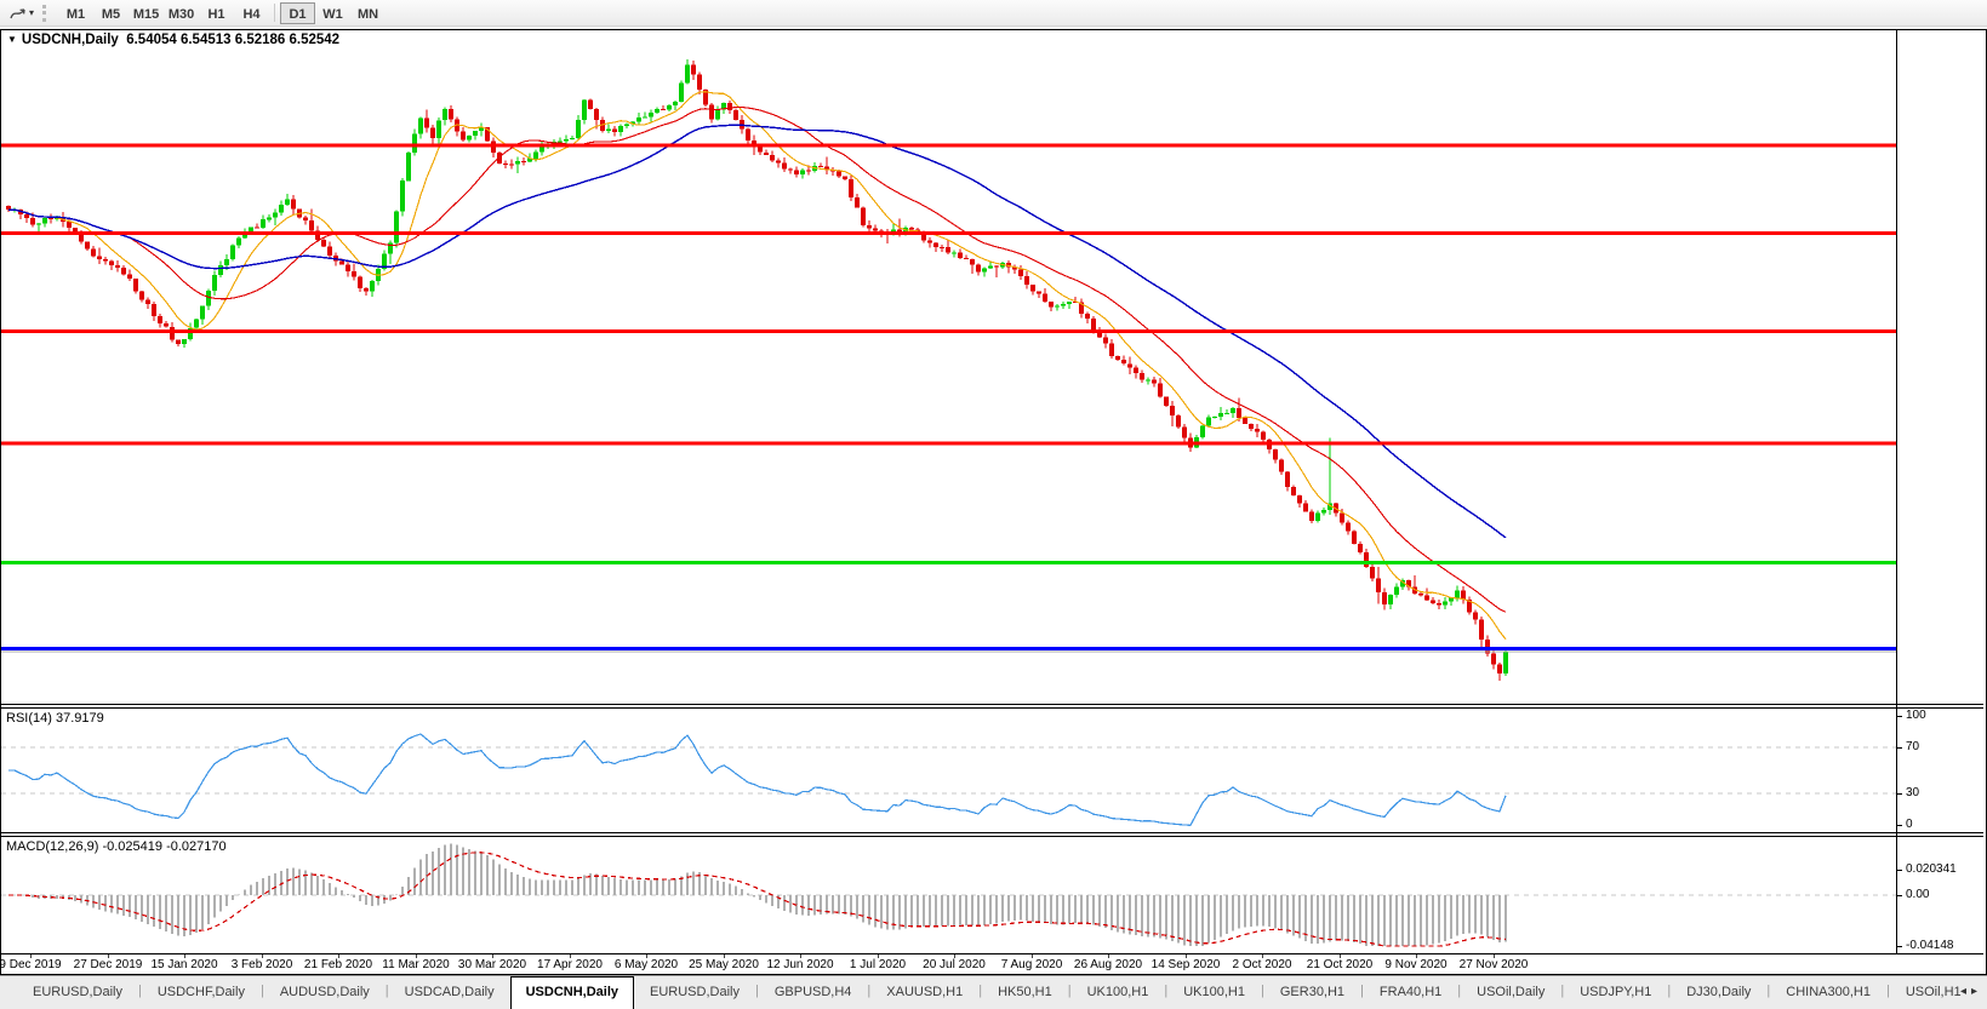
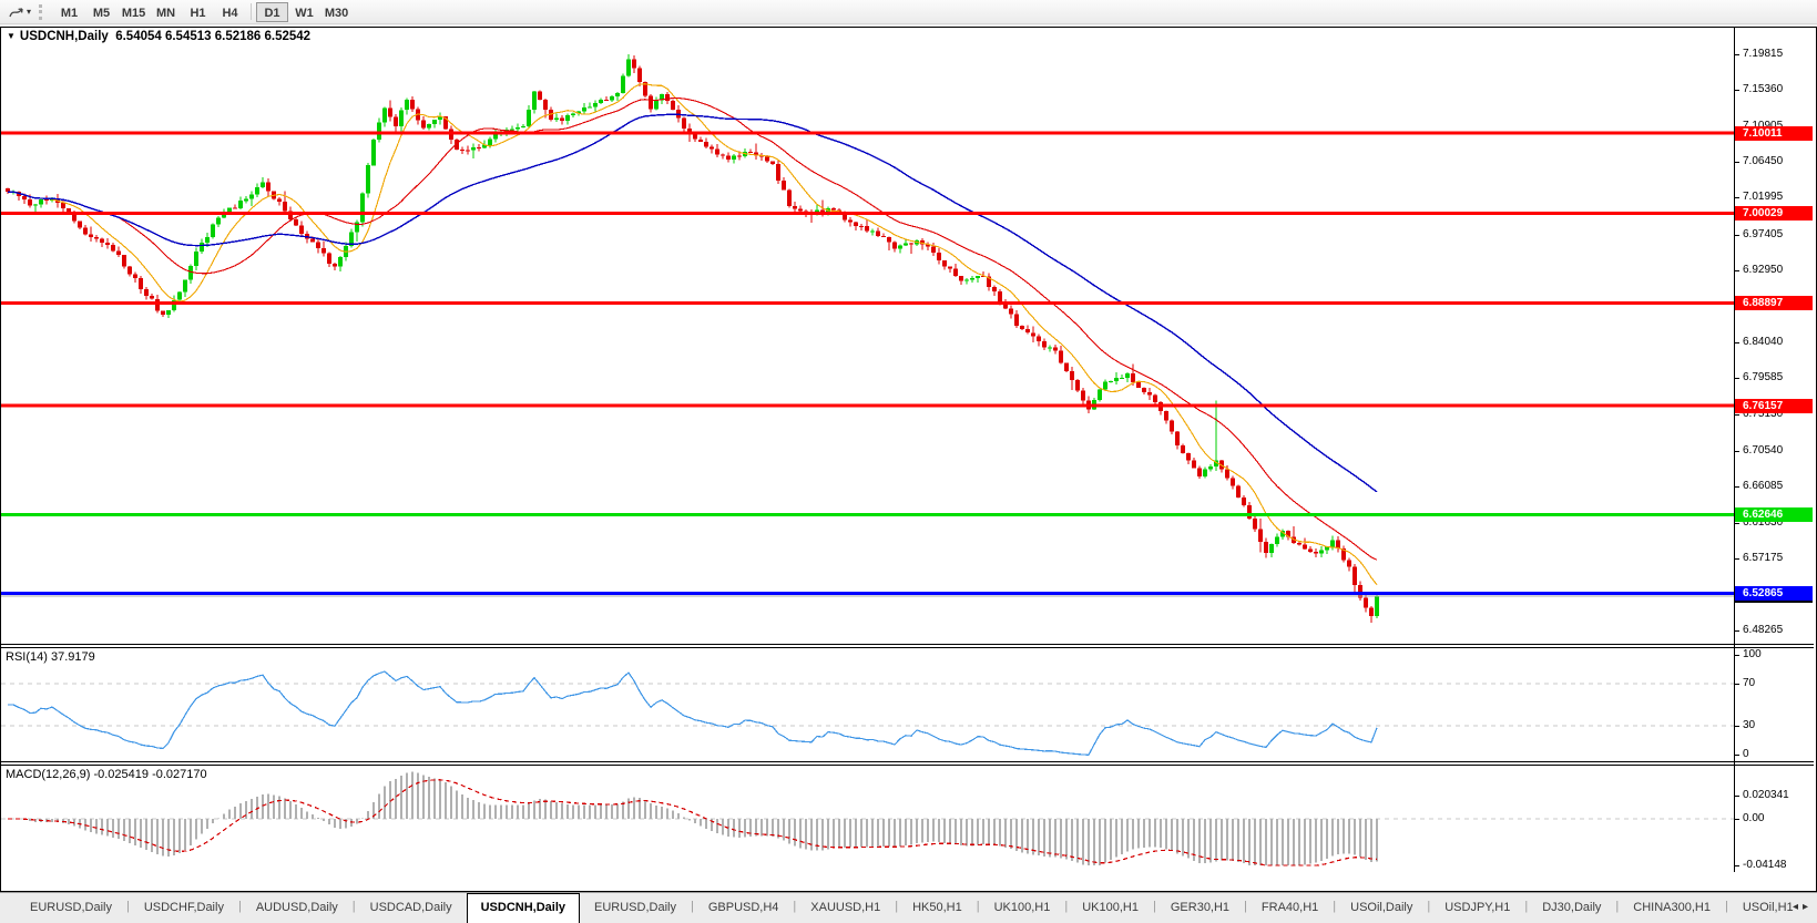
  ▾
  M1
  M5
  M15
- M30
+ MN
  H1
  H4
  D1
  W1
- MN
+ M30
  ▼ USDCNH,Daily 6.54054 6.54513 6.52186 6.52542
+ 7.19815
+ 7.15360
+ 7.06450
+ 7.01995
+ 6.97405
+ 6.92950
+ 6.84040
+ 6.79585
+ 6.75130
+ 6.70540
+ 6.66085
+ 6.61630
+ 6.57175
+ 6.48265
+ 7.10011
+ 7.00029
+ 6.88897
+ 6.76157
+ 6.62646
+ 6.52865
  RSI(14) 37.9179
  100
  70
  30
  0
  MACD(12,26,9) -0.025419 -0.027170
  0.020341
  0.00
  -0.04148
- 9 Dec 2019
- 27 Dec 2019
- 15 Jan 2020
- 3 Feb 2020
- 21 Feb 2020
- 11 Mar 2020
- 30 Mar 2020
- 17 Apr 2020
- 6 May 2020
- 25 May 2020
- 12 Jun 2020
- 1 Jul 2020
- 20 Jul 2020
- 7 Aug 2020
- 26 Aug 2020
- 14 Sep 2020
- 2 Oct 2020
- 21 Oct 2020
- 9 Nov 2020
- 27 Nov 2020
  EURUSD,Daily
  |
  USDCHF,Daily
  |
  AUDUSD,Daily
  |
  USDCAD,Daily
  USDCNH,Daily
  EURUSD,Daily
  |
  GBPUSD,H4
  |
  XAUUSD,H1
  |
  HK50,H1
  |
  UK100,H1
  |
  UK100,H1
  |
  GER30,H1
  |
  FRA40,H1
  |
  USOil,Daily
  |
  USDJPY,H1
  |
  DJ30,Daily
  |
  CHINA300,H1
  |
  USOil,H1
  ◂▸
